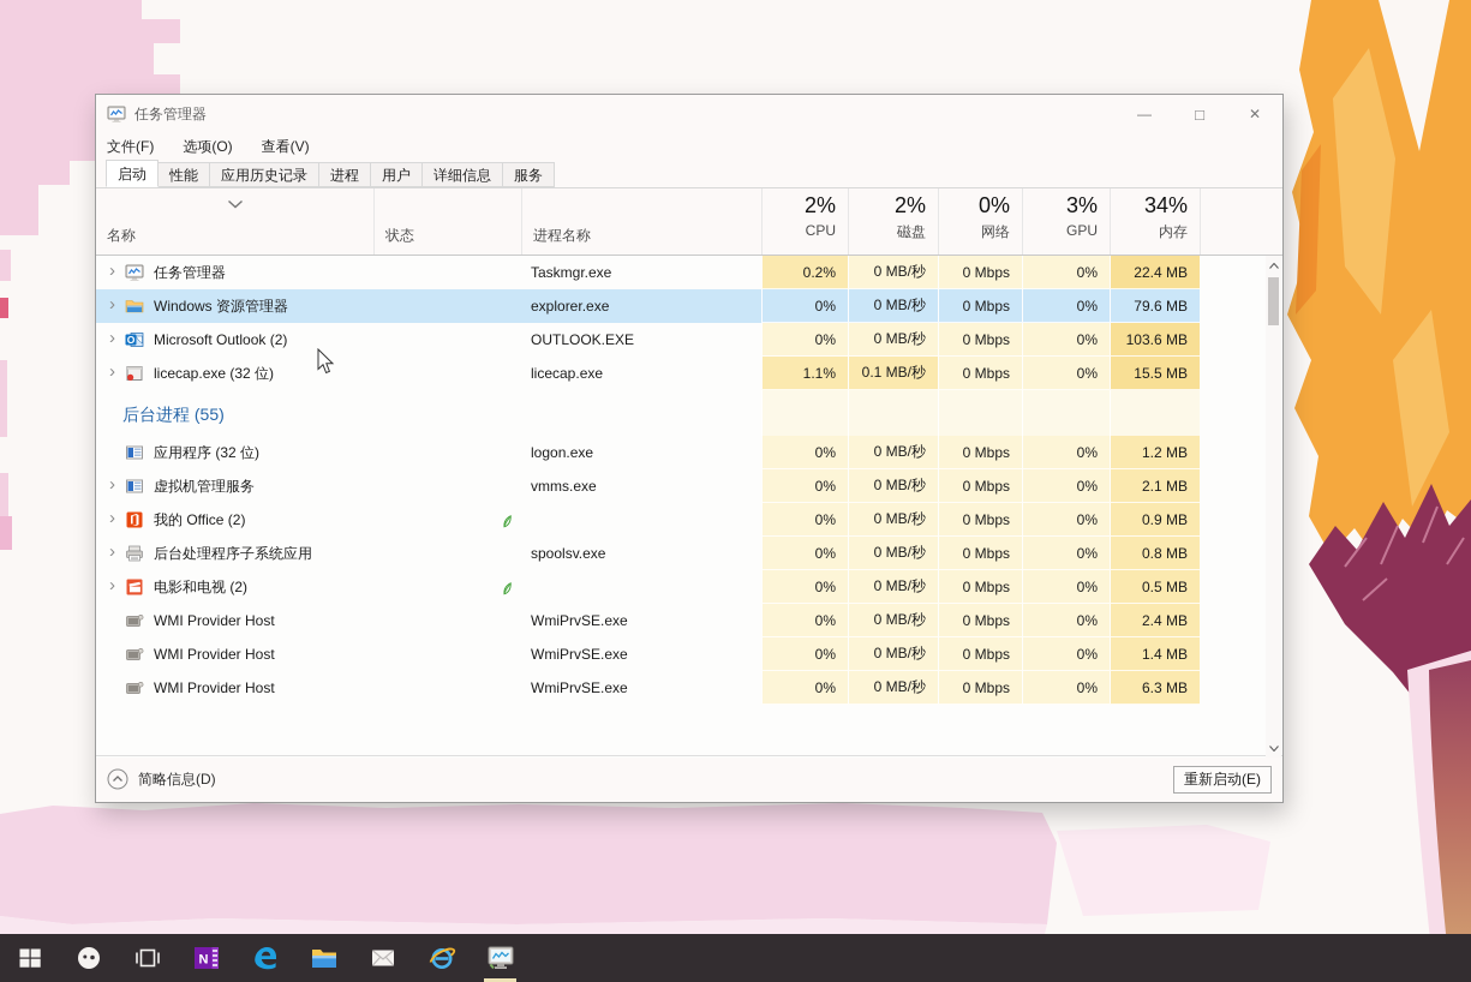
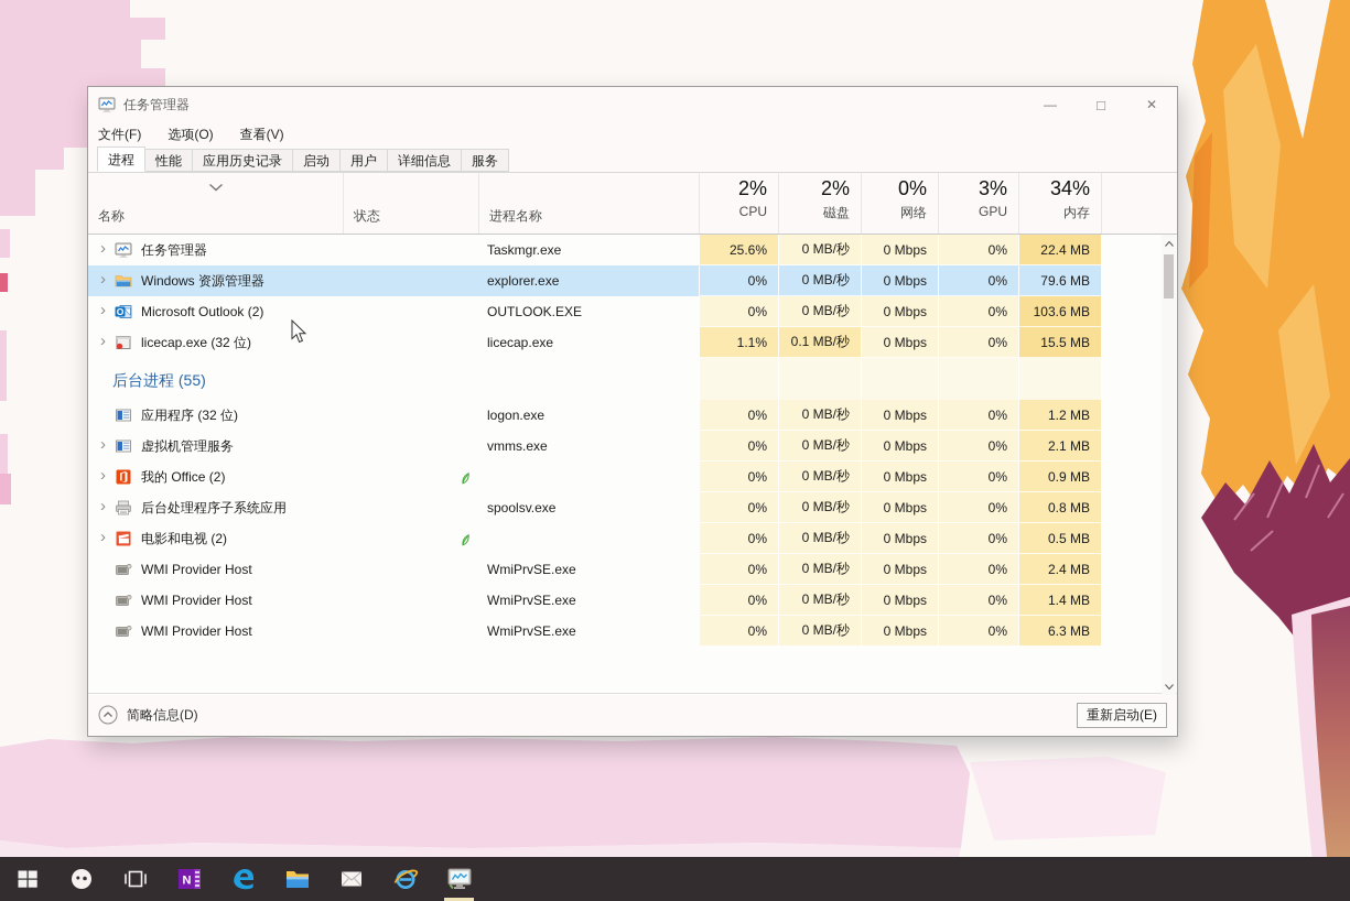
  任务管理器
  —
  □
  ✕
  文件(F)
  选项(O)
  查看(V)
- 启动
+ 进程
  性能
  应用历史记录
- 进程
+ 启动
  用户
  详细信息
  服务
  名称
  状态
  进程名称
  2%
  CPU
  2%
  磁盘
  0%
  网络
  3%
  GPU
  34%
  内存
  ›
  任务管理器
  Taskmgr.exe
- 0.2%
+ 25.6%
  0 MB/秒
  0 Mbps
  0%
  22.4 MB
  ›
  Windows 资源管理器
  explorer.exe
  0%
  0 MB/秒
  0 Mbps
  0%
  79.6 MB
  ›
  O
  Microsoft Outlook (2)
  OUTLOOK.EXE
  0%
  0 MB/秒
  0 Mbps
  0%
  103.6 MB
  ›
  licecap.exe (32 位)
  licecap.exe
  1.1%
  0.1 MB/秒
  0 Mbps
  0%
  15.5 MB
  后台进程 (55)
  应用程序 (32 位)
  logon.exe
  0%
  0 MB/秒
  0 Mbps
  0%
  1.2 MB
  ›
  虚拟机管理服务
  vmms.exe
  0%
  0 MB/秒
  0 Mbps
  0%
  2.1 MB
  ›
  我的 Office (2)
  0%
  0 MB/秒
  0 Mbps
  0%
  0.9 MB
  ›
  后台处理程序子系统应用
  spoolsv.exe
  0%
  0 MB/秒
  0 Mbps
  0%
  0.8 MB
  ›
  电影和电视 (2)
  0%
  0 MB/秒
  0 Mbps
  0%
  0.5 MB
  WMI Provider Host
  WmiPrvSE.exe
  0%
  0 MB/秒
  0 Mbps
  0%
  2.4 MB
  WMI Provider Host
  WmiPrvSE.exe
  0%
  0 MB/秒
  0 Mbps
  0%
  1.4 MB
  WMI Provider Host
  WmiPrvSE.exe
  0%
  0 MB/秒
  0 Mbps
  0%
  6.3 MB
  简略信息(D)
  重新启动(E)
  N
